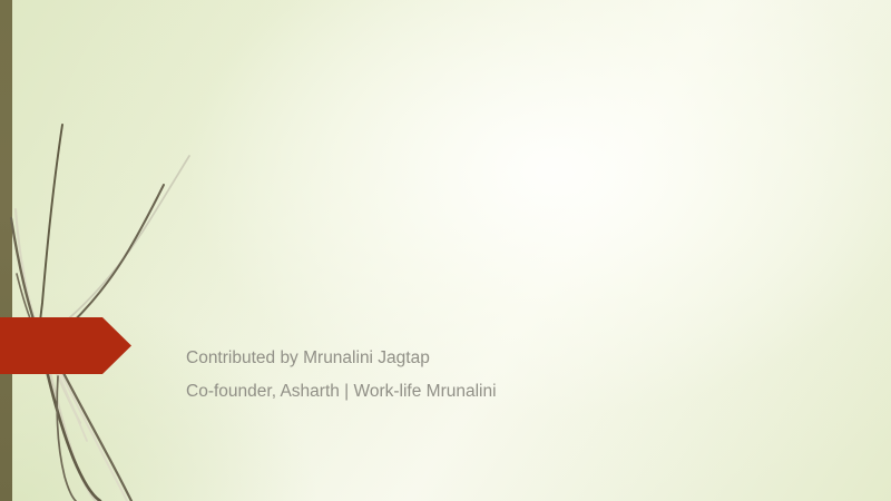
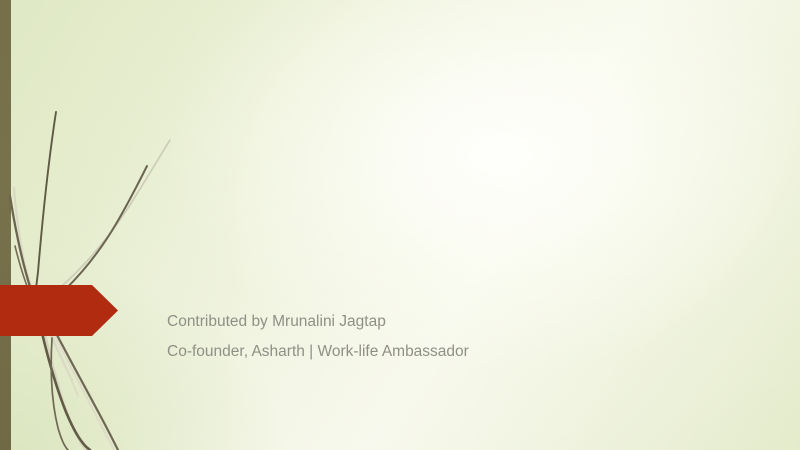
  Contributed by Mrunalini Jagtap
- Co-founder, Asharth | Work-life Mrunalini
+ Co-founder, Asharth | Work-life Ambassador
